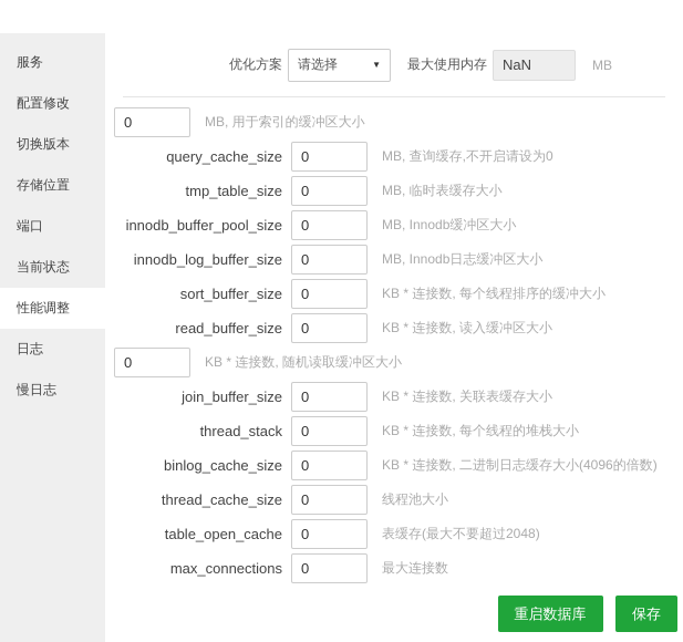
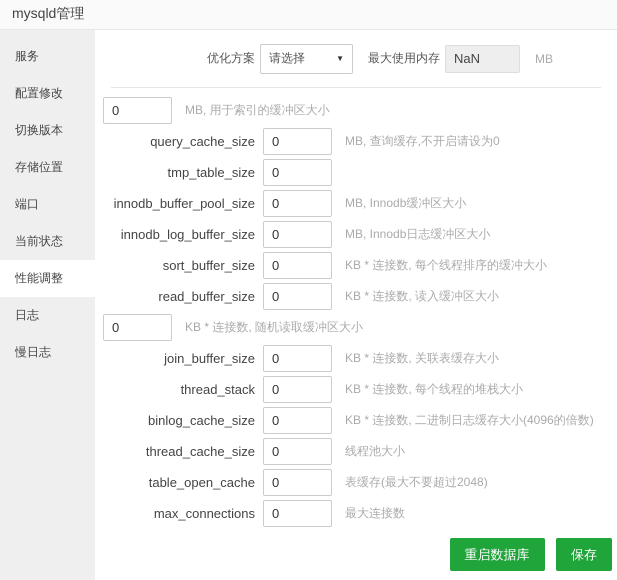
+ mysqld管理
  服务
  配置修改
  切换版本
  存储位置
  端口
  当前状态
  性能调整
  日志
  慢日志
  优化方案
  请选择
  ▼
  最大使用内存
  NaN
  MB
  0
  MB, 用于索引的缓冲区大小
  query_cache_size
  0
  MB, 查询缓存,不开启请设为0
  tmp_table_size
  0
- MB, 临时表缓存大小
  innodb_buffer_pool_size
  0
  MB, Innodb缓冲区大小
  innodb_log_buffer_size
  0
  MB, Innodb日志缓冲区大小
  sort_buffer_size
  0
  KB * 连接数, 每个线程排序的缓冲大小
  read_buffer_size
  0
  KB * 连接数, 读入缓冲区大小
  0
  KB * 连接数, 随机读取缓冲区大小
  join_buffer_size
  0
  KB * 连接数, 关联表缓存大小
  thread_stack
  0
  KB * 连接数, 每个线程的堆栈大小
  binlog_cache_size
  0
  KB * 连接数, 二进制日志缓存大小(4096的倍数)
  thread_cache_size
  0
  线程池大小
  table_open_cache
  0
  表缓存(最大不要超过2048)
  max_connections
  0
  最大连接数
  重启数据库 保存
